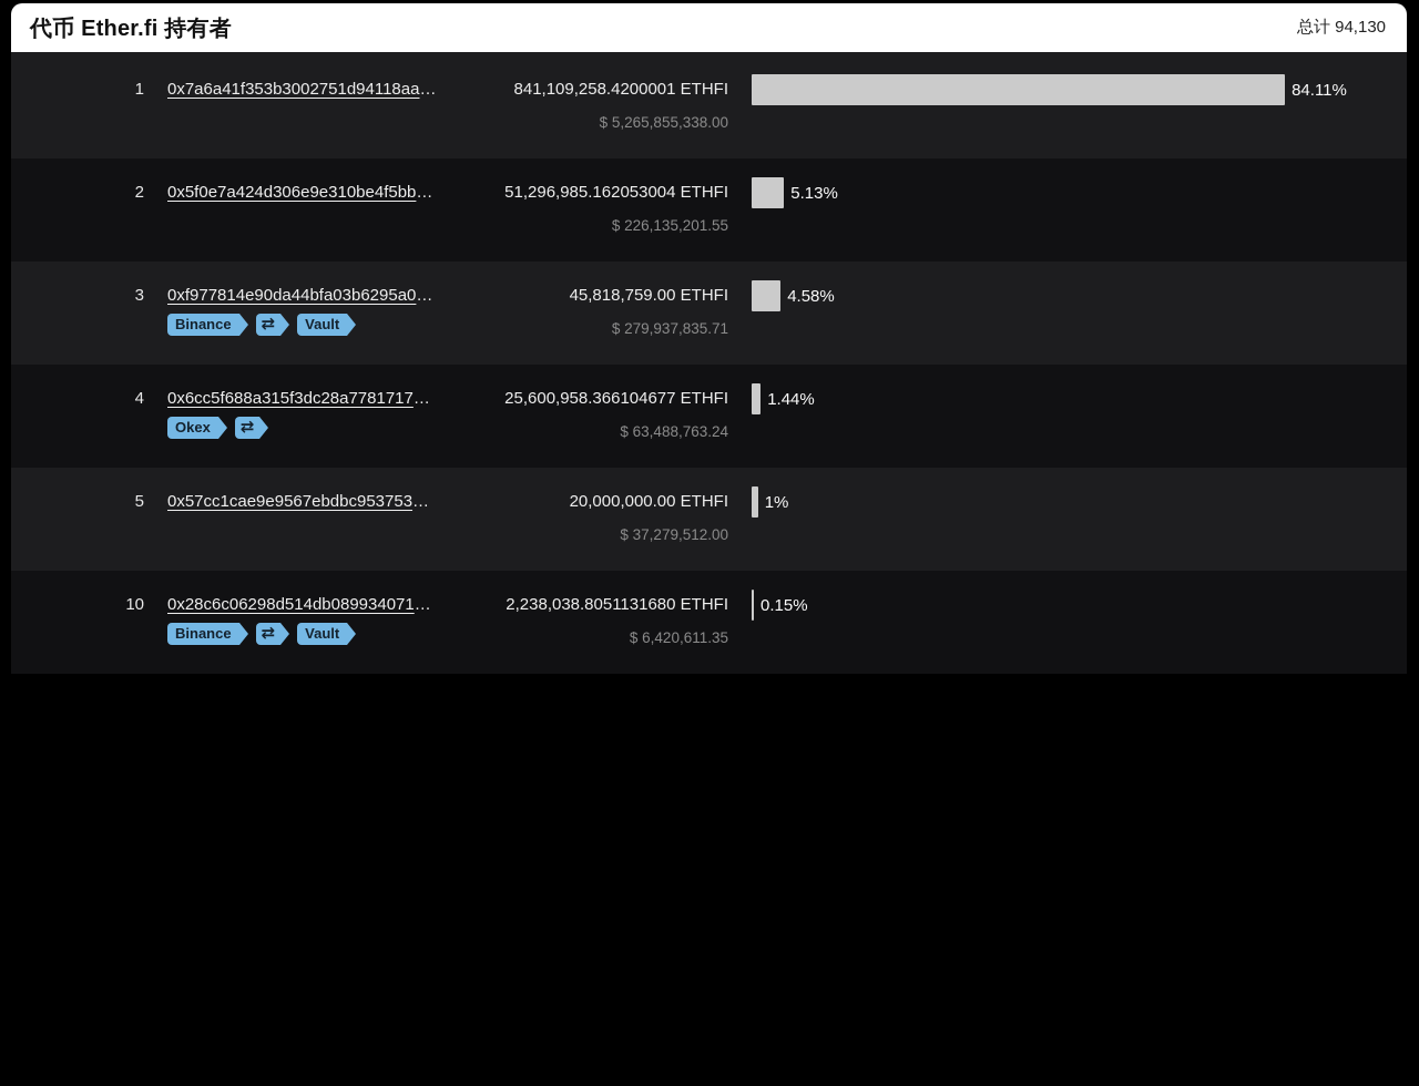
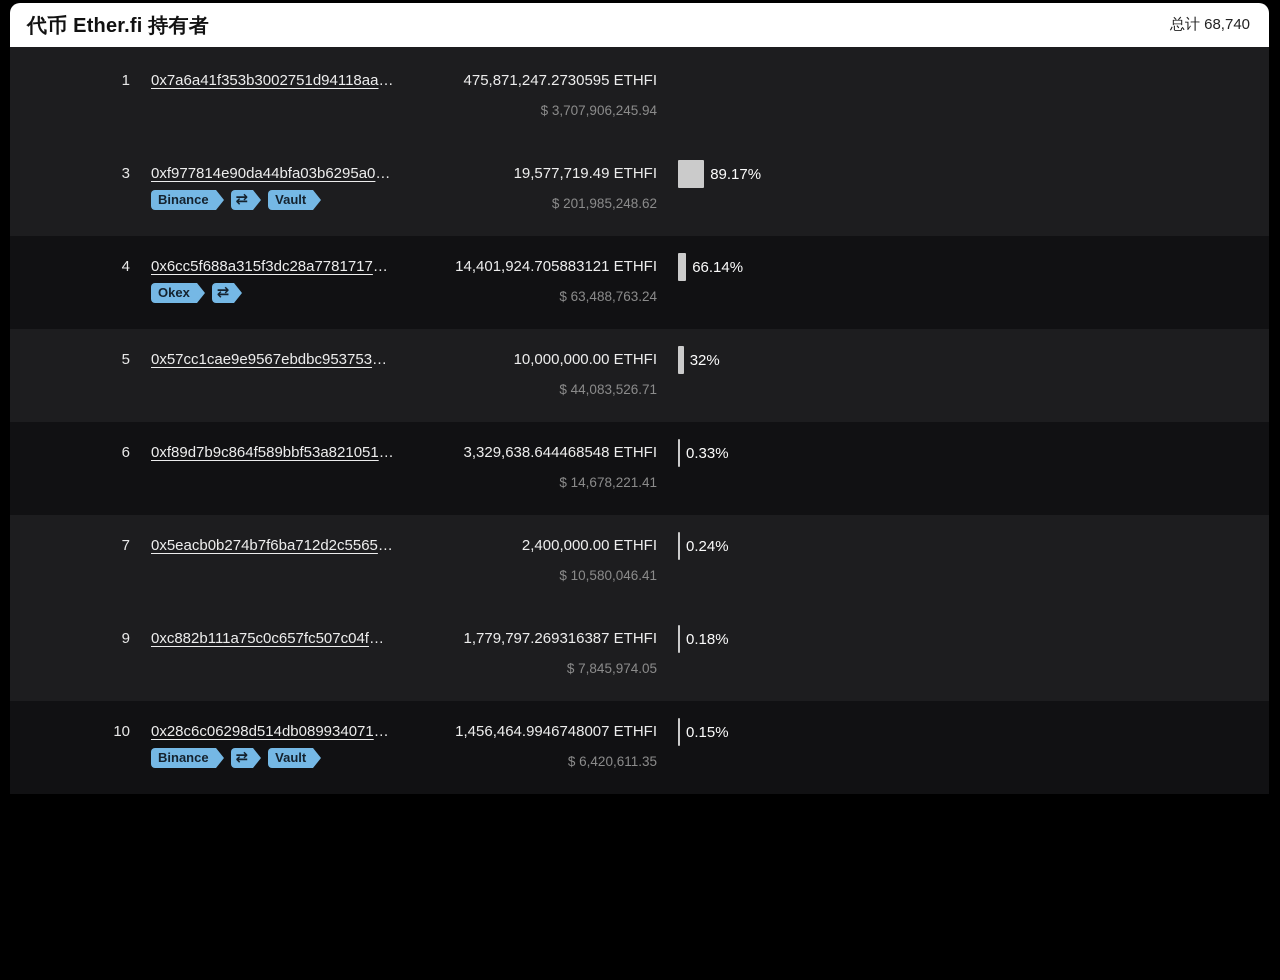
  代币 Ether.fi 持有者
- 总计 94,130
+ 总计 68,740
  1
  0x7a6a41f353b3002751d94118aa…
- 841,109,258.4200001 ETHFI
+ 475,871,247.2730595 ETHFI
- $ 5,265,855,338.00
+ $ 3,707,906,245.94
- 84.11%
- 2
- 0x5f0e7a424d306e9e310be4f5bb…
- 51,296,985.162053004 ETHFI
- $ 226,135,201.55
- 5.13%
  3
  0xf977814e90da44bfa03b6295a0…
- 45,818,759.00 ETHFI
+ 19,577,719.49 ETHFI
- $ 279,937,835.71
+ $ 201,985,248.62
- 4.58%
+ 89.17%
  Binance
  ⇄
  Vault
  4
  0x6cc5f688a315f3dc28a7781717…
- 25,600,958.366104677 ETHFI
+ 14,401,924.705883121 ETHFI
  $ 63,488,763.24
- 1.44%
+ 66.14%
  Okex
  ⇄
  5
  0x57cc1cae9e9567ebdbc953753…
- 20,000,000.00 ETHFI
+ 10,000,000.00 ETHFI
- $ 37,279,512.00
+ $ 44,083,526.71
- 1%
+ 32%
+ 6
+ 0xf89d7b9c864f589bbf53a821051…
+ 3,329,638.644468548 ETHFI
+ $ 14,678,221.41
+ 0.33%
+ 7
+ 0x5eacb0b274b7f6ba712d2c5565…
+ 2,400,000.00 ETHFI
+ $ 10,580,046.41
+ 0.24%
+ 9
+ 0xc882b111a75c0c657fc507c04f…
+ 1,779,797.269316387 ETHFI
+ $ 7,845,974.05
+ 0.18%
  10
  0x28c6c06298d514db089934071…
- 2,238,038.8051131680 ETHFI
+ 1,456,464.9946748007 ETHFI
  $ 6,420,611.35
  0.15%
  Binance
  ⇄
  Vault
